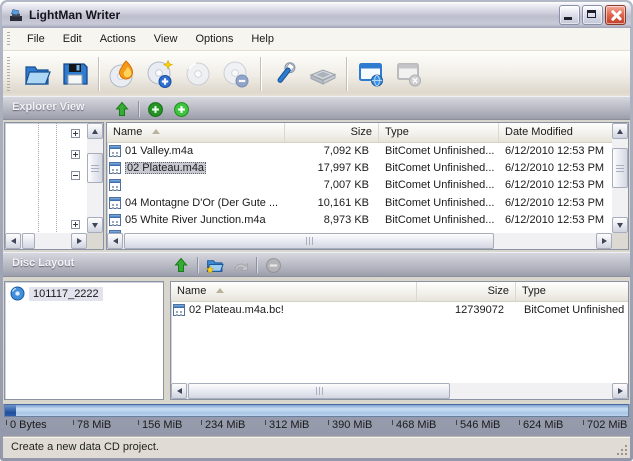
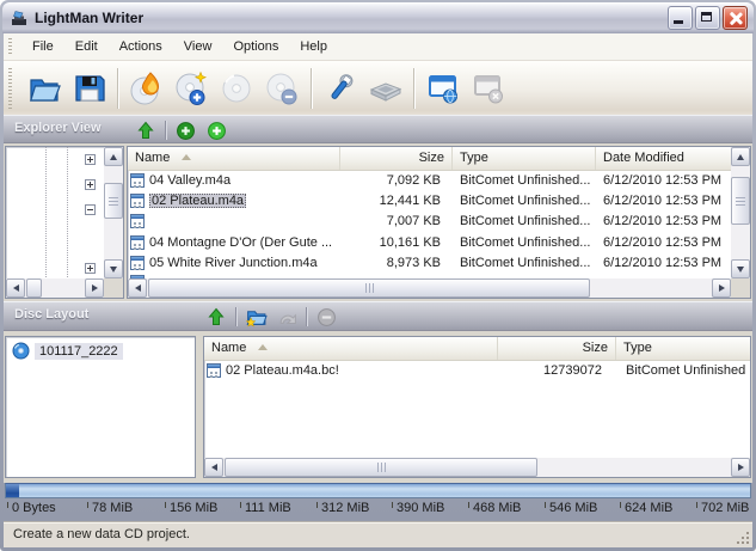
  LightMan Writer
  File
  Edit
  Actions
  View
  Options
  Help
  Explorer View
  Name
  Size
  Type
  Date Modified
- 01 Valley.m4a
+ 04 Valley.m4a
  7,092 KB
  BitComet Unfinished...
  6/12/2010 12:53 PM
  02 Plateau.m4a
- 17,997 KB
+ 12,441 KB
  BitComet Unfinished...
  6/12/2010 12:53 PM
  7,007 KB
  BitComet Unfinished...
  6/12/2010 12:53 PM
  04 Montagne D'Or (Der Gute ...
  10,161 KB
  BitComet Unfinished...
  6/12/2010 12:53 PM
  05 White River Junction.m4a
  8,973 KB
  BitComet Unfinished...
  6/12/2010 12:53 PM
  Disc Layout
  101117_2222
  Name
  Size
  Type
  02 Plateau.m4a.bc!
  12739072
  BitComet Unfinished
  0 Bytes
  78 MiB
  156 MiB
- 234 MiB
+ 111 MiB
  312 MiB
  390 MiB
  468 MiB
  546 MiB
  624 MiB
  702 MiB
  Create a new data CD project.
